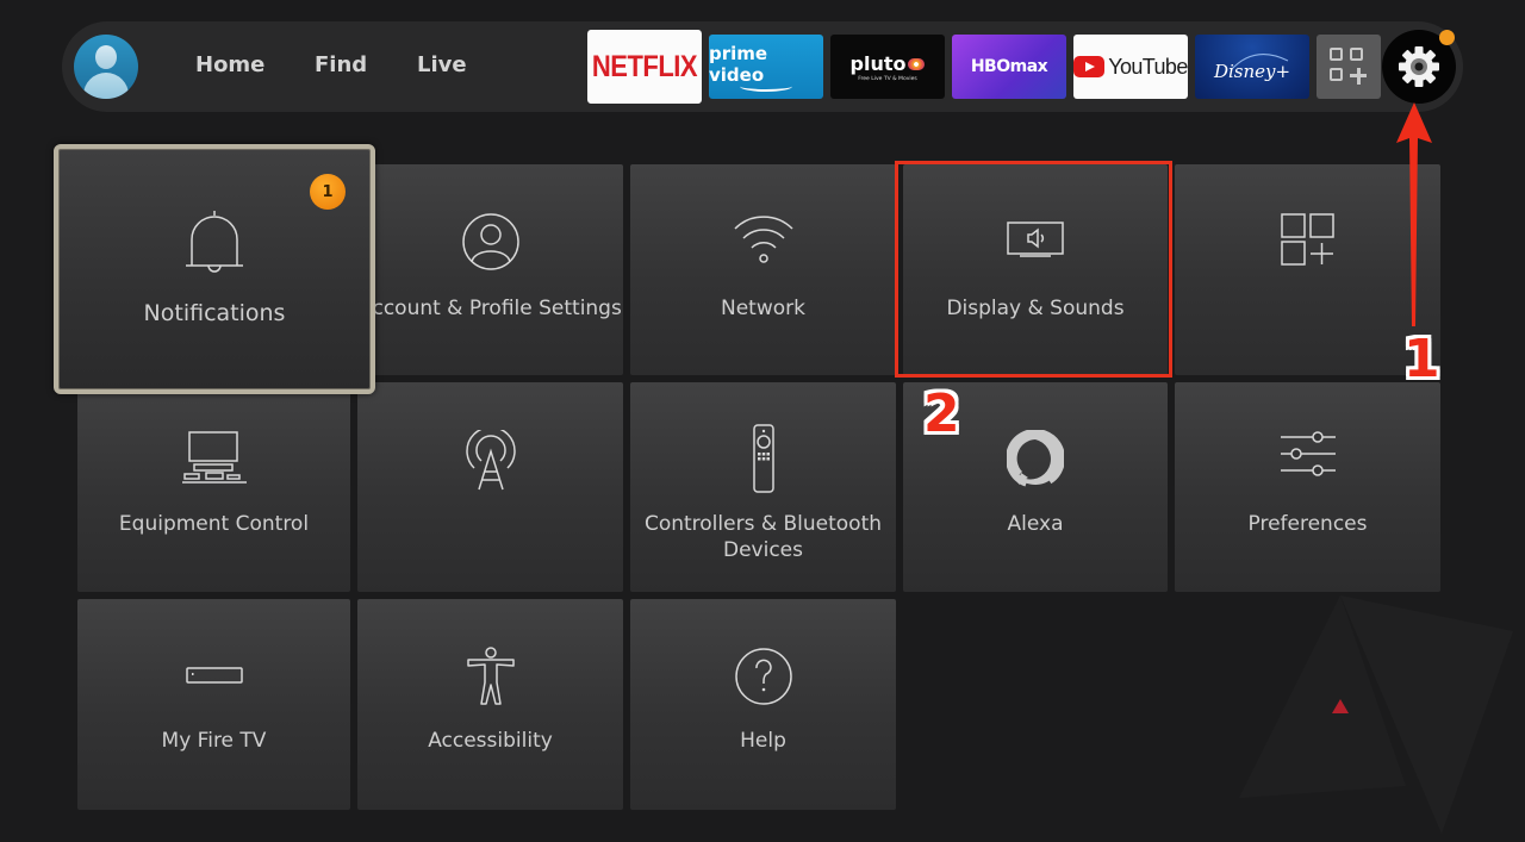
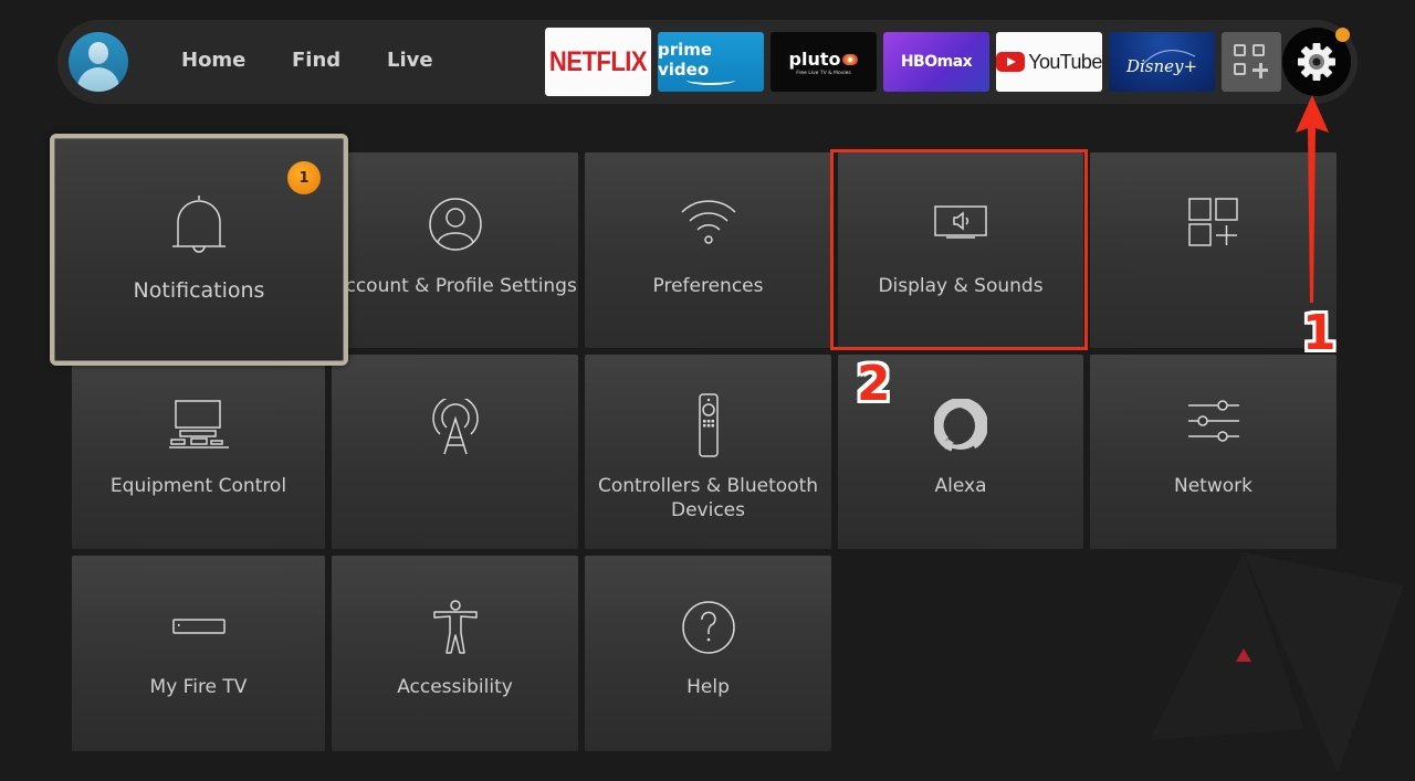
  Home
  Find
  Live
  NETFLIX
  prime video
  pluto
  HBOmax
  YouTube
  Disney+
  1
  Notifications
  ccount & Profile Settings
- Network
+ Preferences
  Display & Sounds
  Equipment Control
  Controllers & Bluetooth Devices
  Alexa
- Preferences
+ Network
  My Fire TV
  Accessibility
  Help
  1
  2
